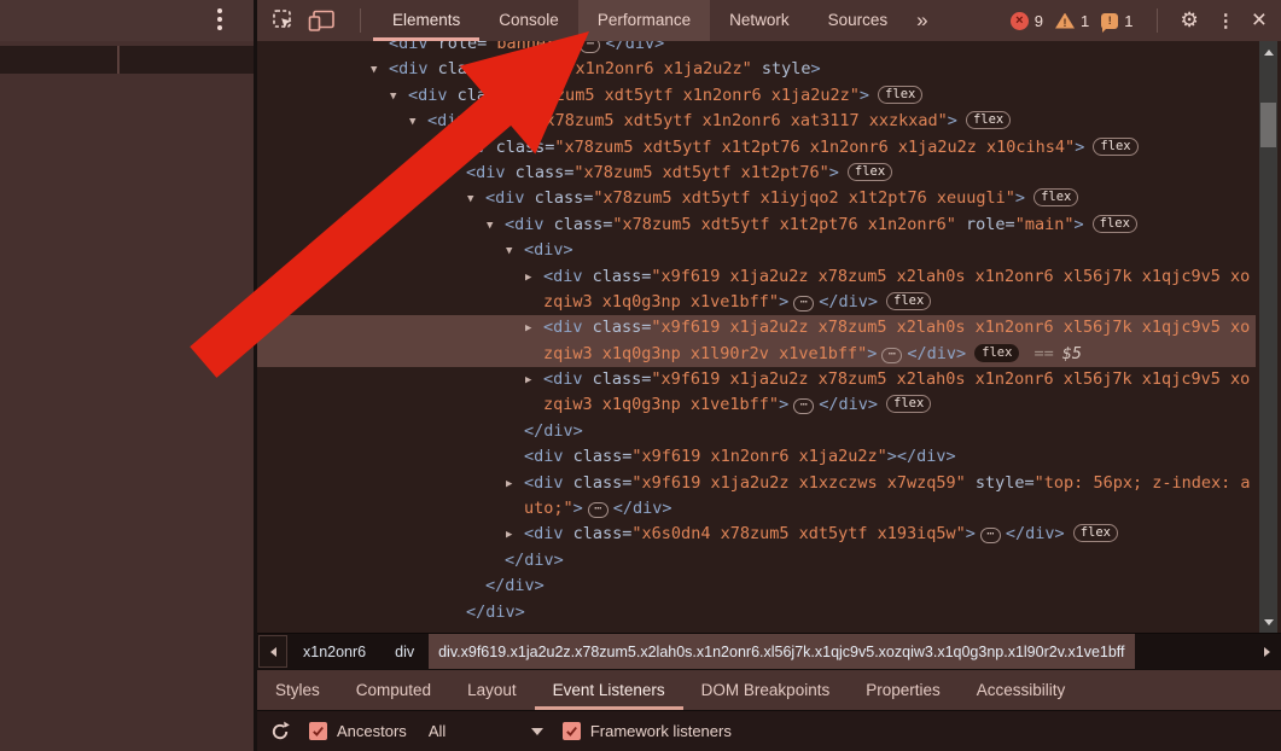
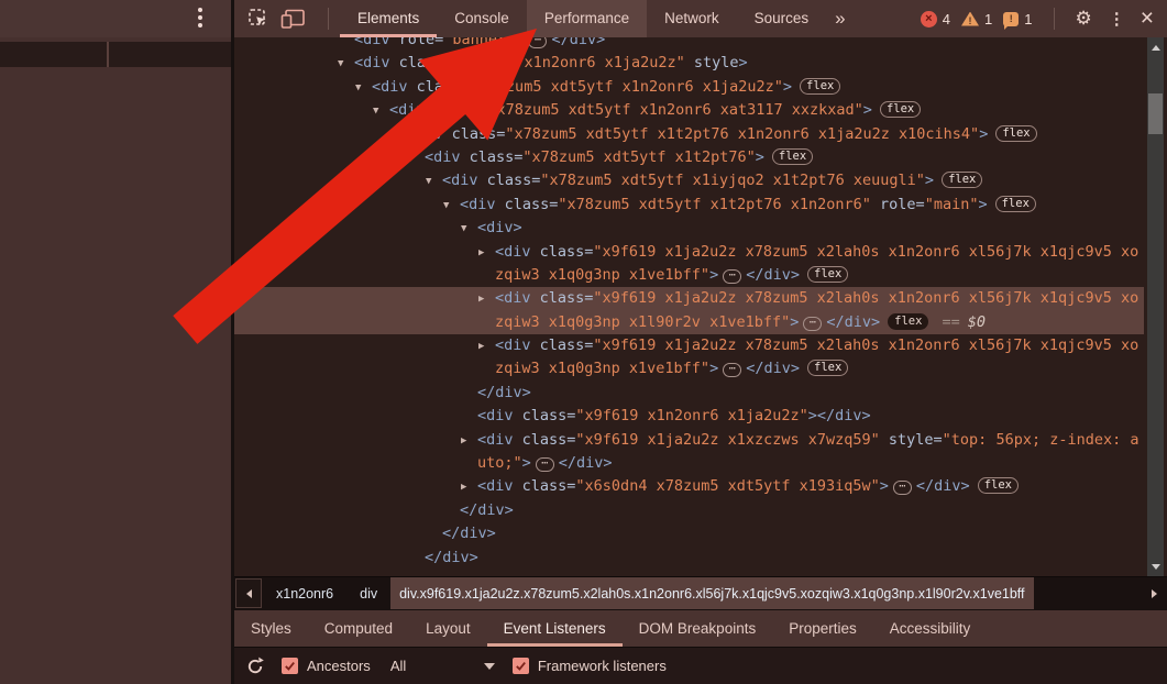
  Elements
  Console
  Performance
  Network
  Sources
  »
  ×
- 9
+ 4
  !
  1
  !
  1
  ⚙
  ⋮
  ×
  <div role="banne ⋯ </div>
  ▼ <div cla x1n2onr6 x1ja2u2z" style>
  ▼ <div cla um5 xdt5ytf x1n2onr6 x1ja2u2z"> flex
  ▼ <di x78zum5 xdt5ytf x1n2onr6 xat3117 xxzkxad"> flex
  clas="x78zum5 xdt5ytf x1t2pt76 x1n2onr6 x1ja2u2z x10cihs4"> flex
  <div class="x78zum5 xdt5ytf x1t2pt76"> flex
  ▼ <div class="x78zum5 xdt5ytf x1iyjqo2 x1t2pt76 xeuugli"> flex
  ▼ <div class="x78zum5 xdt5ytf x1t2pt76 x1n2onr6" role="main"> flex
  ▼ <div>
  ▶ <div class="x9f619 x1ja2u2z x78zum5 x2lah0s x1n2onr6 xl56j7k x1qjc9v5 xo
  zqiw3 x1q0g3np x1ve1bff"> ⋯ </div> flex
  ▶ <div class="x9f619 x1ja2u2z x78zum5 x2lah0s x1n2onr6 xl56j7k x1qjc9v5 xo
- zqiw3 x1q0g3np x1l90r2v x1ve1bff"> ⋯ </div> flex == $5
+ zqiw3 x1q0g3np x1l90r2v x1ve1bff"> ⋯ </div> flex == $0
  ▶ <div class="x9f619 x1ja2u2z x78zum5 x2lah0s x1n2onr6 xl56j7k x1qjc9v5 xo
  zqiw3 x1q0g3np x1ve1bff"> ⋯ </div> flex
  </div>
  <div class="x9f619 x1n2onr6 x1ja2u2z"></div>
  ▶ <div class="x9f619 x1ja2u2z x1xzczws x7wzq59" style="top: 56px; z-index: a
  uto;"> ⋯ </div>
  ▶ <div class="x6s0dn4 x78zum5 xdt5ytf x193iq5w"> ⋯ </div> flex
  </div>
  </div>
  </div>
  x1n2onr6
  div
  div.x9f619.x1ja2u2z.x78zum5.x2lah0s.x1n2onr6.xl56j7k.x1qjc9v5.xozqiw3.x1q0g3np.x1l90r2v.x1ve1bff
  Styles
  Computed
  Layout
  Event Listeners
  DOM Breakpoints
  Properties
  Accessibility
  Ancestors
  All
  Framework listeners
